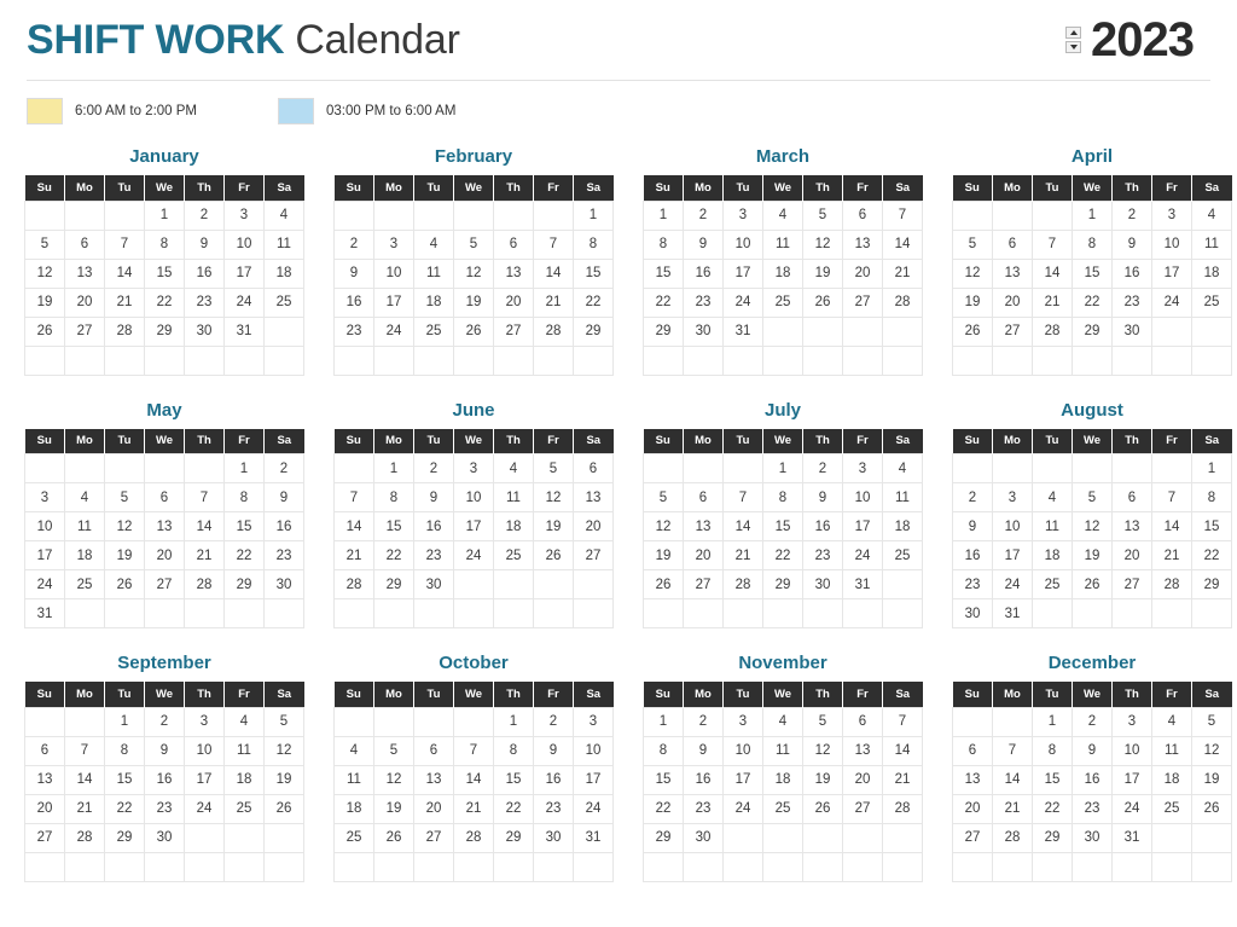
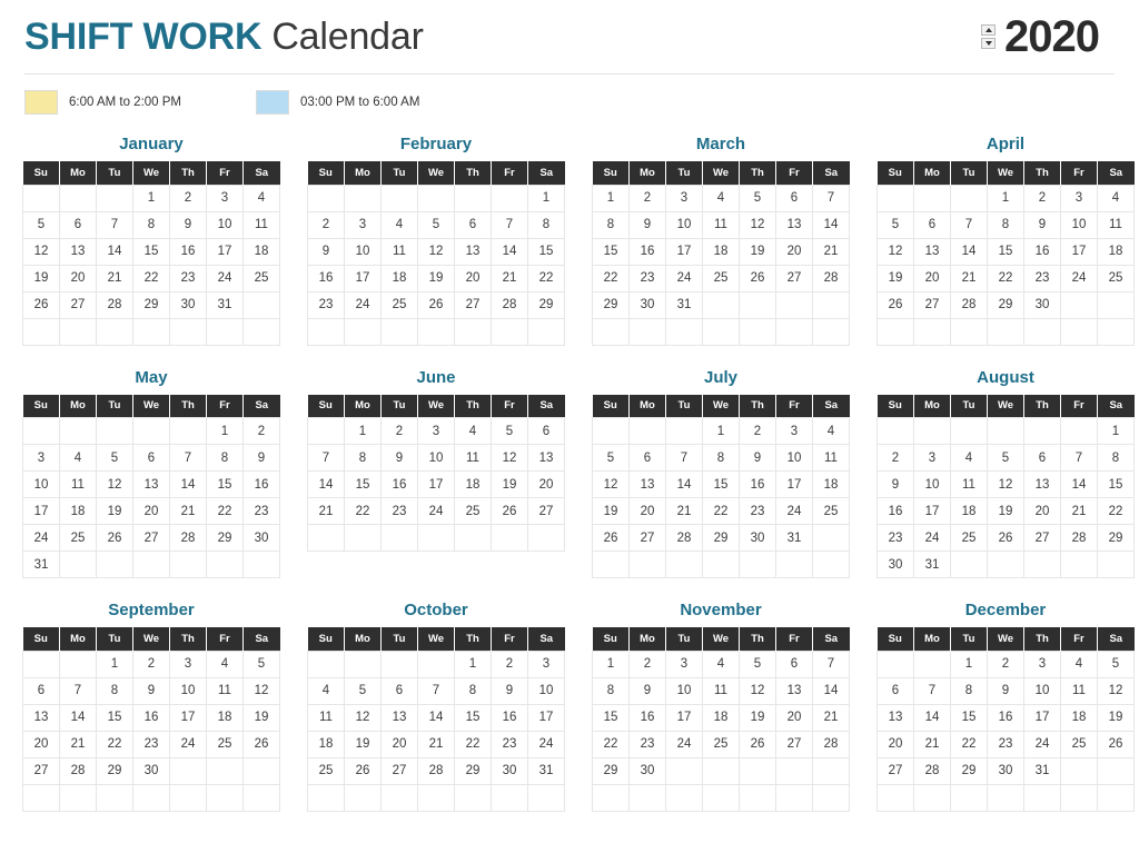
  SHIFT WORK
  Calendar
- 2023
+ 2020
  6:00 AM to 2:00 PM
  03:00 PM to 6:00 AM
  January
  Su	Mo	Tu	We	Th	Fr	Sa
  			1	2	3	4
  5	6	7	8	9	10	11
  12	13	14	15	16	17	18
  19	20	21	22	23	24	25
  26	27	28	29	30	31
  February
  Su	Mo	Tu	We	Th	Fr	Sa
  						1
  2	3	4	5	6	7	8
  9	10	11	12	13	14	15
  16	17	18	19	20	21	22
  23	24	25	26	27	28	29
  March
  Su	Mo	Tu	We	Th	Fr	Sa
  1	2	3	4	5	6	7
  8	9	10	11	12	13	14
  15	16	17	18	19	20	21
  22	23	24	25	26	27	28
  29	30	31
  April
  Su	Mo	Tu	We	Th	Fr	Sa
  			1	2	3	4
  5	6	7	8	9	10	11
  12	13	14	15	16	17	18
  19	20	21	22	23	24	25
  26	27	28	29	30
  May
  Su	Mo	Tu	We	Th	Fr	Sa
  					1	2
  3	4	5	6	7	8	9
  10	11	12	13	14	15	16
  17	18	19	20	21	22	23
  24	25	26	27	28	29	30
  31
  June
  Su	Mo	Tu	We	Th	Fr	Sa
  	1	2	3	4	5	6
  7	8	9	10	11	12	13
  14	15	16	17	18	19	20
  21	22	23	24	25	26	27
- 28	29	30
  July
  Su	Mo	Tu	We	Th	Fr	Sa
  			1	2	3	4
  5	6	7	8	9	10	11
  12	13	14	15	16	17	18
  19	20	21	22	23	24	25
  26	27	28	29	30	31
  August
  Su	Mo	Tu	We	Th	Fr	Sa
  						1
  2	3	4	5	6	7	8
  9	10	11	12	13	14	15
  16	17	18	19	20	21	22
  23	24	25	26	27	28	29
  30	31
  September
  Su	Mo	Tu	We	Th	Fr	Sa
  		1	2	3	4	5
  6	7	8	9	10	11	12
  13	14	15	16	17	18	19
  20	21	22	23	24	25	26
  27	28	29	30
  October
  Su	Mo	Tu	We	Th	Fr	Sa
  				1	2	3
  4	5	6	7	8	9	10
  11	12	13	14	15	16	17
  18	19	20	21	22	23	24
  25	26	27	28	29	30	31
  November
  Su	Mo	Tu	We	Th	Fr	Sa
  1	2	3	4	5	6	7
  8	9	10	11	12	13	14
  15	16	17	18	19	20	21
  22	23	24	25	26	27	28
  29	30
  December
  Su	Mo	Tu	We	Th	Fr	Sa
  		1	2	3	4	5
  6	7	8	9	10	11	12
  13	14	15	16	17	18	19
  20	21	22	23	24	25	26
  27	28	29	30	31
